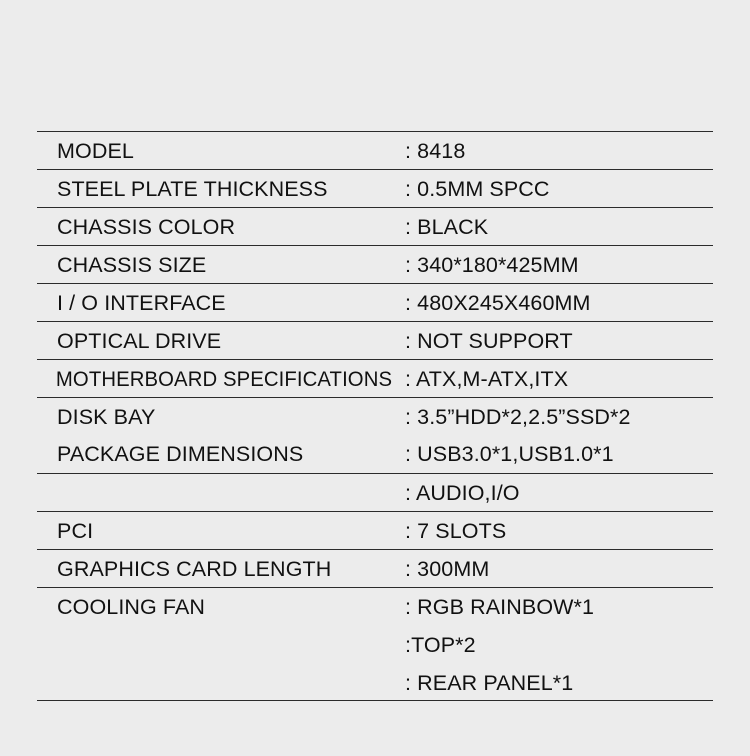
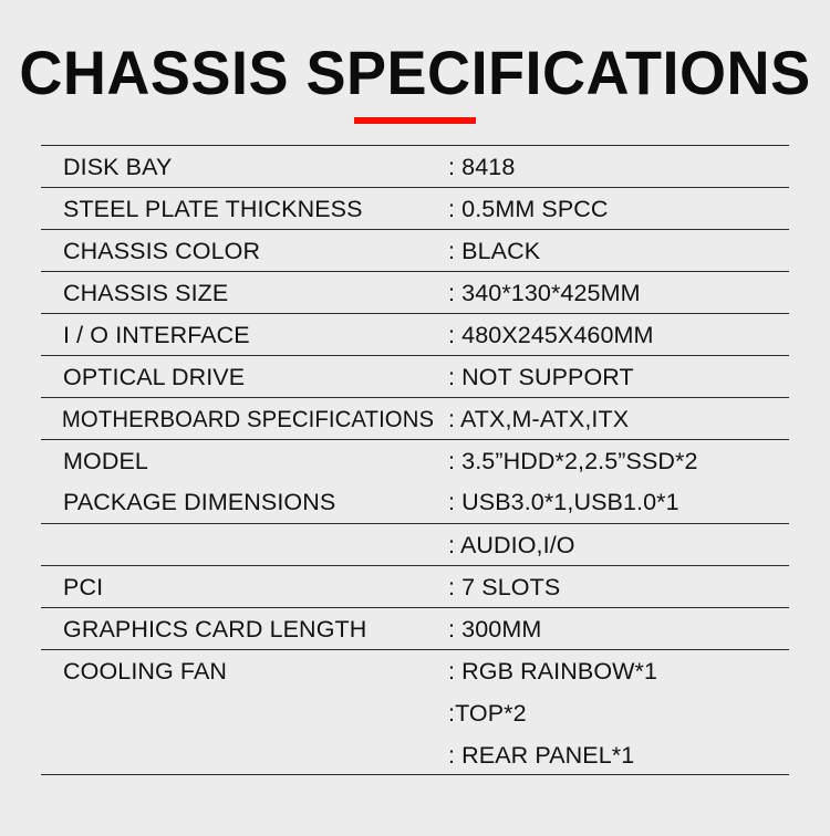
+ CHASSIS SPECIFICATIONS
- MODEL
+ DISK BAY
  : 8418
  STEEL PLATE THICKNESS
  : 0.5MM SPCC
  CHASSIS COLOR
  : BLACK
  CHASSIS SIZE
- : 340*180*425MM
+ : 340*130*425MM
  I / O INTERFACE
  : 480X245X460MM
  OPTICAL DRIVE
  : NOT SUPPORT
  MOTHERBOARD SPECIFICATIONS
  : ATX,M-ATX,ITX
- DISK BAY
+ MODEL
  : 3.5”HDD*2,2.5”SSD*2
  PACKAGE DIMENSIONS
  : USB3.0*1,USB1.0*1
  : AUDIO,I/O
  PCI
  : 7 SLOTS
  GRAPHICS CARD LENGTH
  : 300MM
  COOLING FAN
  : RGB RAINBOW*1
  :TOP*2
  : REAR PANEL*1
